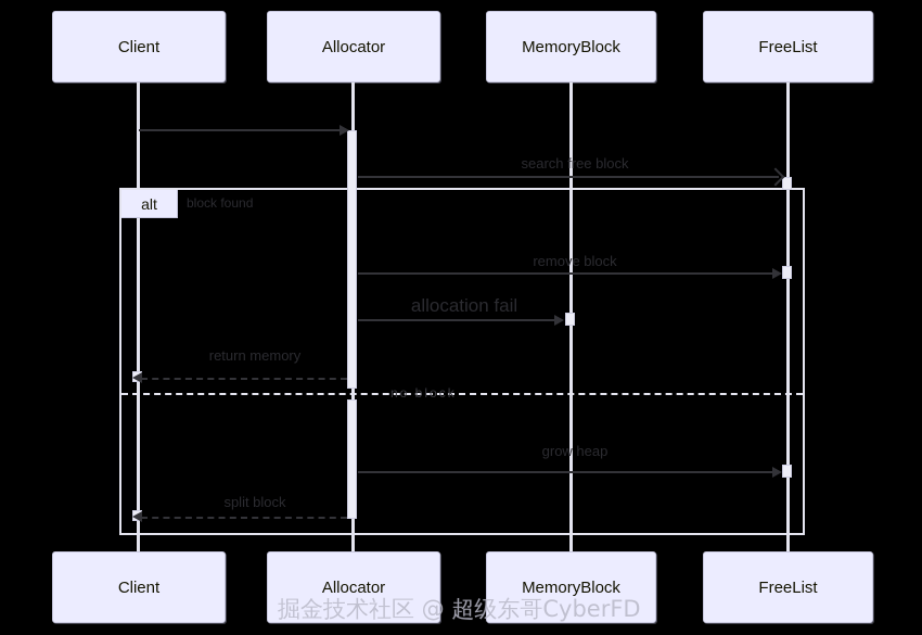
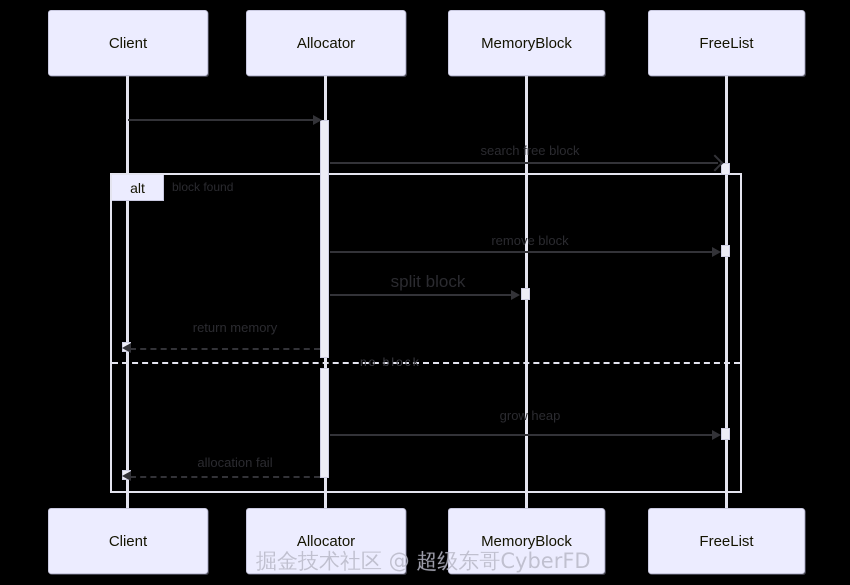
  Client
  Allocator
  MemoryBlock
  FreeList
  alt
  block found
  no block
  search free block
  remove block
- allocation fail
+ split block
  Client (return memory) ============ -->
  return memory
  grow heap
  Client (allocation fail) ========= -->
- split block
+ allocation fail
  Client
  Allocator
  MemoryBlock
  FreeList
  掘金技术社区 @ 超级东哥CyberFD
